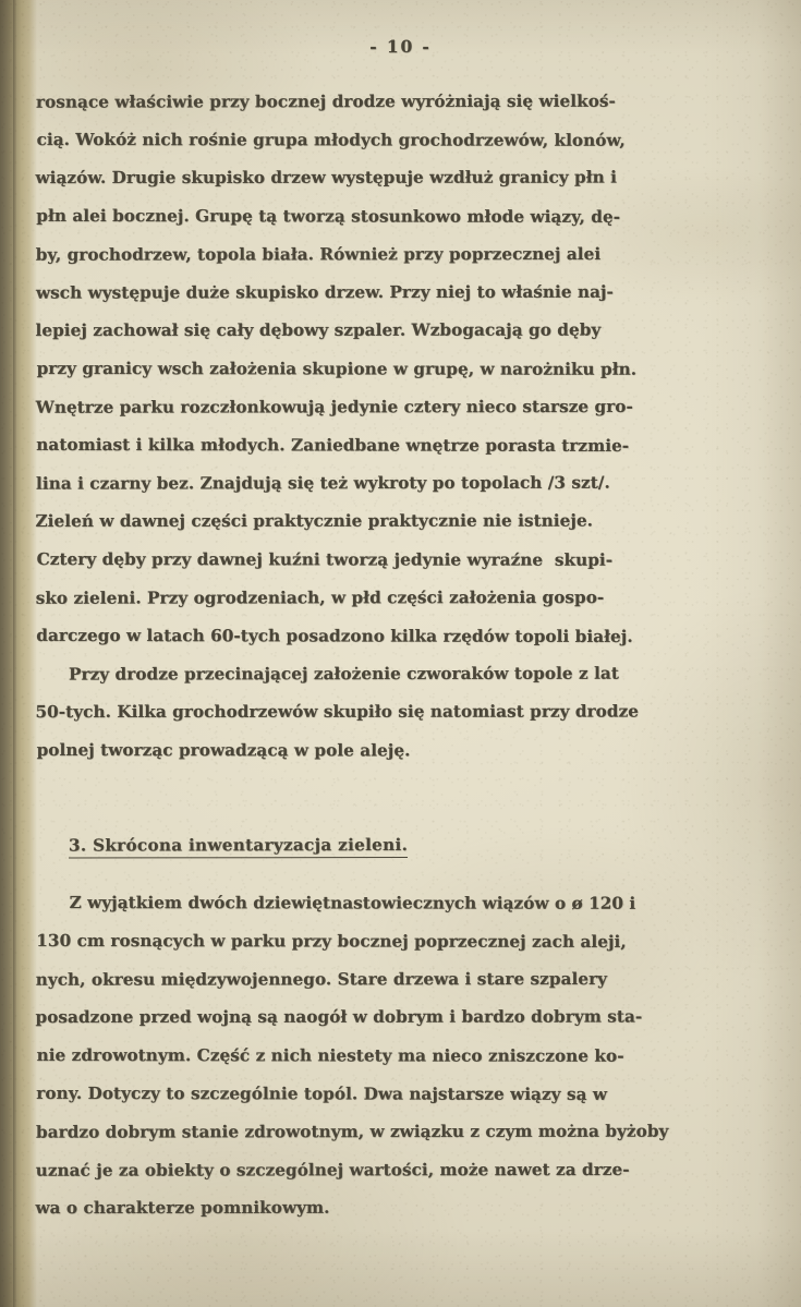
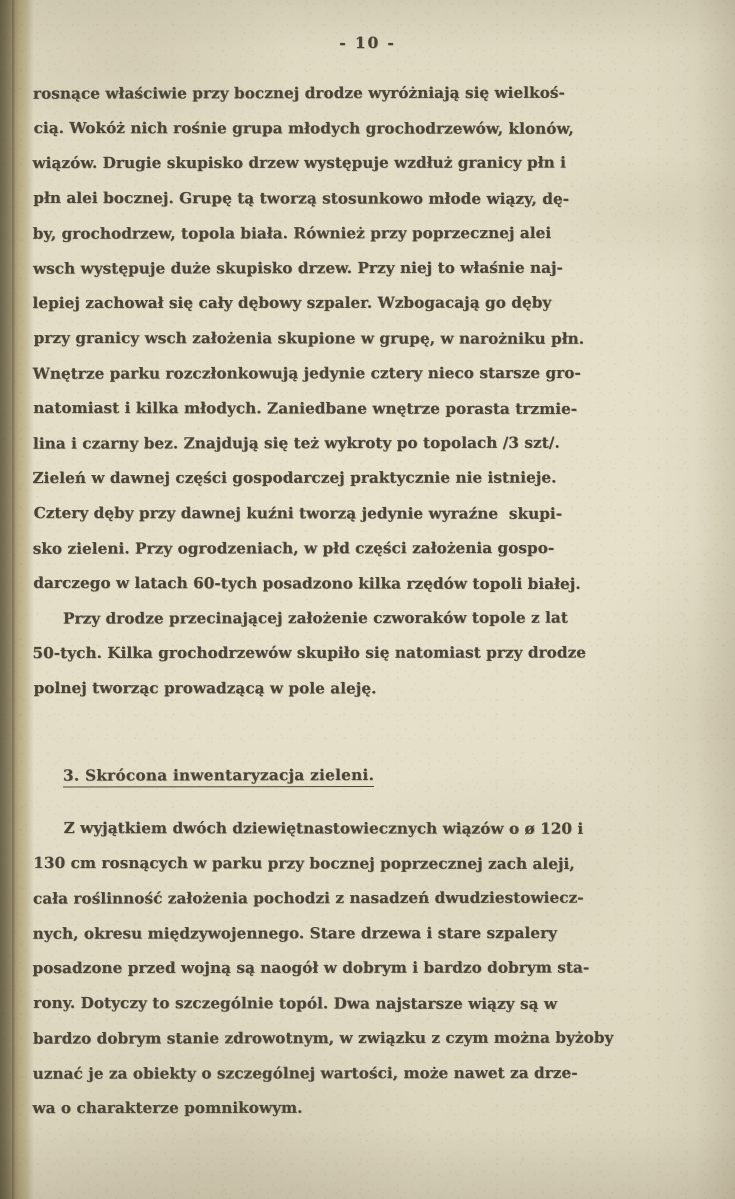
  - 10 -
  rosnące właściwie przy bocznej drodze wyróżniają się wielkoś-
  cią. Wokóż nich rośnie grupa młodych grochodrzewów, klonów,
  wiązów. Drugie skupisko drzew występuje wzdłuż granicy płn i
  płn alei bocznej. Grupę tą tworzą stosunkowo młode wiązy, dę-
  by, grochodrzew, topola biała. Również przy poprzecznej alei
  wsch występuje duże skupisko drzew. Przy niej to właśnie naj-
  lepiej zachował się cały dębowy szpaler. Wzbogacają go dęby
  przy granicy wsch założenia skupione w grupę, w narożniku płn.
  Wnętrze parku rozczłonkowują jedynie cztery nieco starsze gro-
  natomiast i kilka młodych. Zaniedbane wnętrze porasta trzmie-
  lina i czarny bez. Znajdują się też wykroty po topolach /3 szt/.
- Zieleń w dawnej części praktycznie praktycznie nie istnieje.
+ Zieleń w dawnej części gospodarczej praktycznie nie istnieje.
  Cztery dęby przy dawnej kuźni tworzą jedynie wyraźne skupi-
  sko zieleni. Przy ogrodzeniach, w płd części założenia gospo-
  darczego w latach 60-tych posadzono kilka rzędów topoli białej.
  Przy drodze przecinającej założenie czworaków topole z lat
  50-tych. Kilka grochodrzewów skupiło się natomiast przy drodze
  polnej tworząc prowadzącą w pole aleję.
  3. Skrócona inwentaryzacja zieleni.
  Z wyjątkiem dwóch dziewiętnastowiecznych wiązów o ø 120 i
  130 cm rosnących w parku przy bocznej poprzecznej zach aleji,
+ cała roślinność założenia pochodzi z nasadzeń dwudziestowiecz-
  nych, okresu międzywojennego. Stare drzewa i stare szpalery
  posadzone przed wojną są naogół w dobrym i bardzo dobrym sta-
- nie zdrowotnym. Część z nich niestety ma nieco zniszczone ko-
  rony. Dotyczy to szczególnie topól. Dwa najstarsze wiązy są w
  bardzo dobrym stanie zdrowotnym, w związku z czym można byżoby
  uznać je za obiekty o szczególnej wartości, może nawet za drze-
  wa o charakterze pomnikowym.
